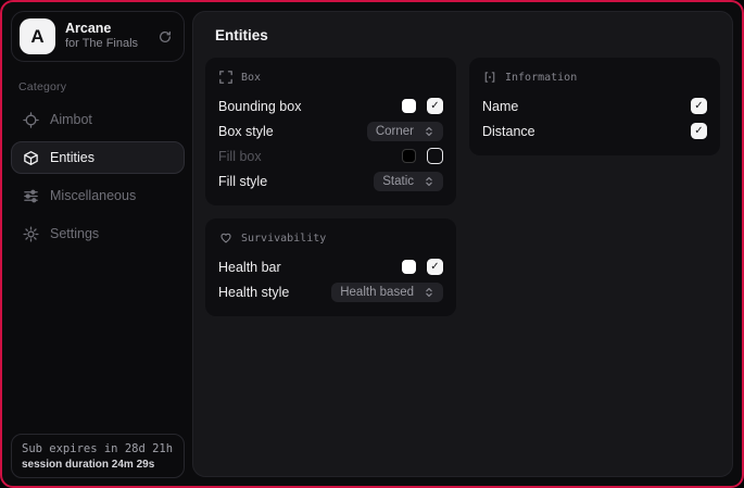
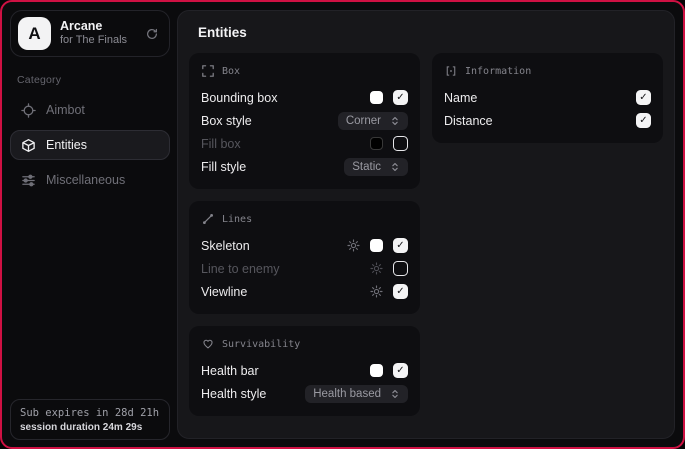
  A
  Arcane
  for The Finals
  Category
  Aimbot
  Entities
  Miscellaneous
- Settings
  Sub expires in 28d 21h
  session duration 24m 29s
  Entities
  Box
  Bounding box
  Box style
  Corner
  Fill box
  Fill style
  Static
+ Lines
+ Skeleton
+ Line to enemy
+ Viewline
  Survivability
  Health bar
  Health style
  Health based
  Information
  Name
  Distance
